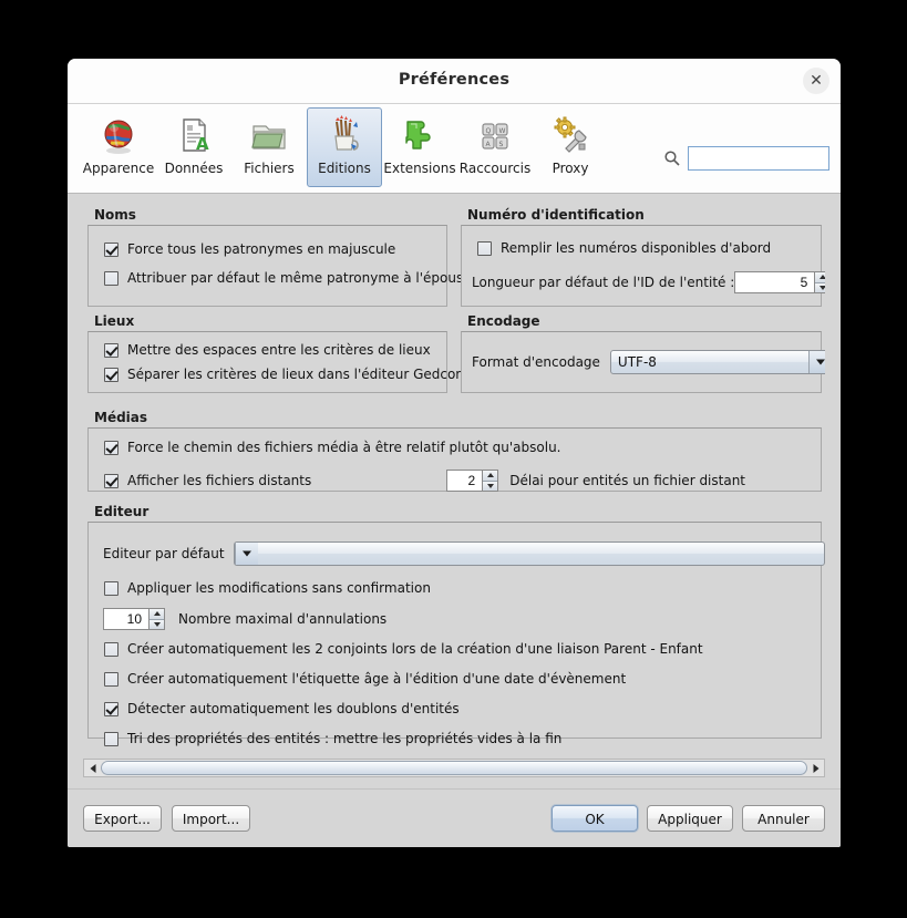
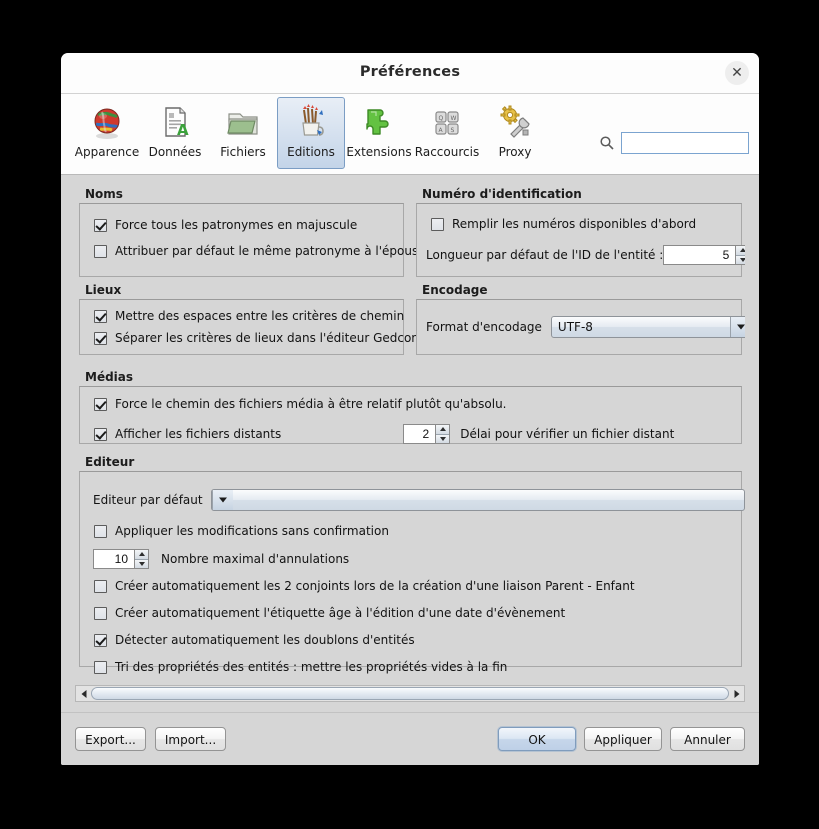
  Préférences
  ✕
  Apparence
  A
  Données
  Fichiers
  Editions
  Extensions
  Raccourcis
  Proxy
  Noms
  Force tous les patronymes en majuscule
  Attribuer par défaut le même patronyme à l'épou
  Numéro d'identification
  Remplir les numéros disponibles d'abord
  Longueur par défaut de l'ID de l'entité :
  5
  Lieux
- Mettre des espaces entre les critères de lieux
+ Mettre des espaces entre les critères de chemin
  Séparer les critères de lieux dans l'éditeur Gedco
  Encodage
  Format d'encodage
  UTF-8
  Médias
  Force le chemin des fichiers média à être relatif plutôt qu'absolu.
  Afficher les fichiers distants
  2
- Délai pour entités un fichier distant
+ Délai pour vérifier un fichier distant
  Editeur
  Editeur par défaut
  Appliquer les modifications sans confirmation
  10
  Nombre maximal d'annulations
  Créer automatiquement les 2 conjoints lors de la création d'une liaison Parent - Enfant
  Créer automatiquement l'étiquette âge à l'édition d'une date d'évènement
  Détecter automatiquement les doublons d'entités
  Tri des propriétés des entités : mettre les propriétés vides à la fin
  Export...
  Import...
  OK
  Appliquer
  Annuler
